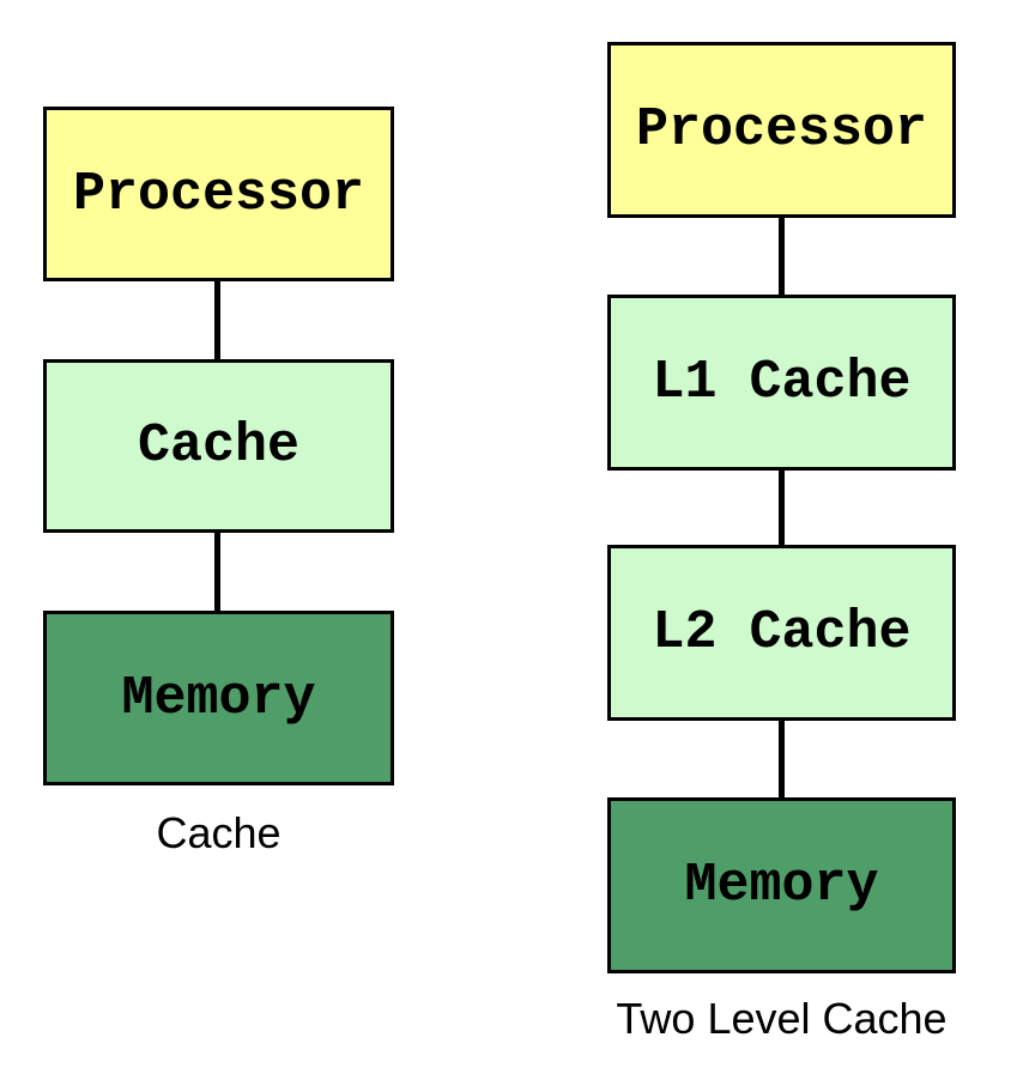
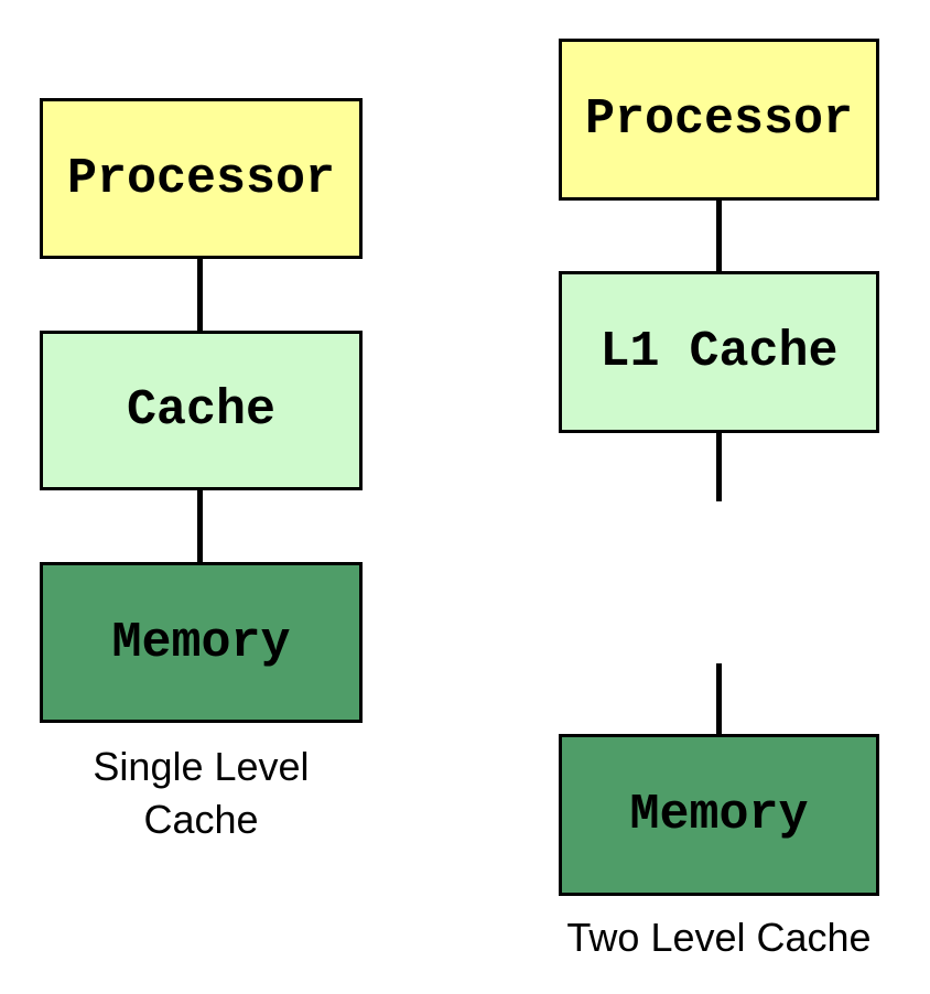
  Processor
  Cache
  Memory
+ Single Level
  Cache
  Processor
  L1 Cache
- L2 Cache
  Memory
  Two Level Cache
